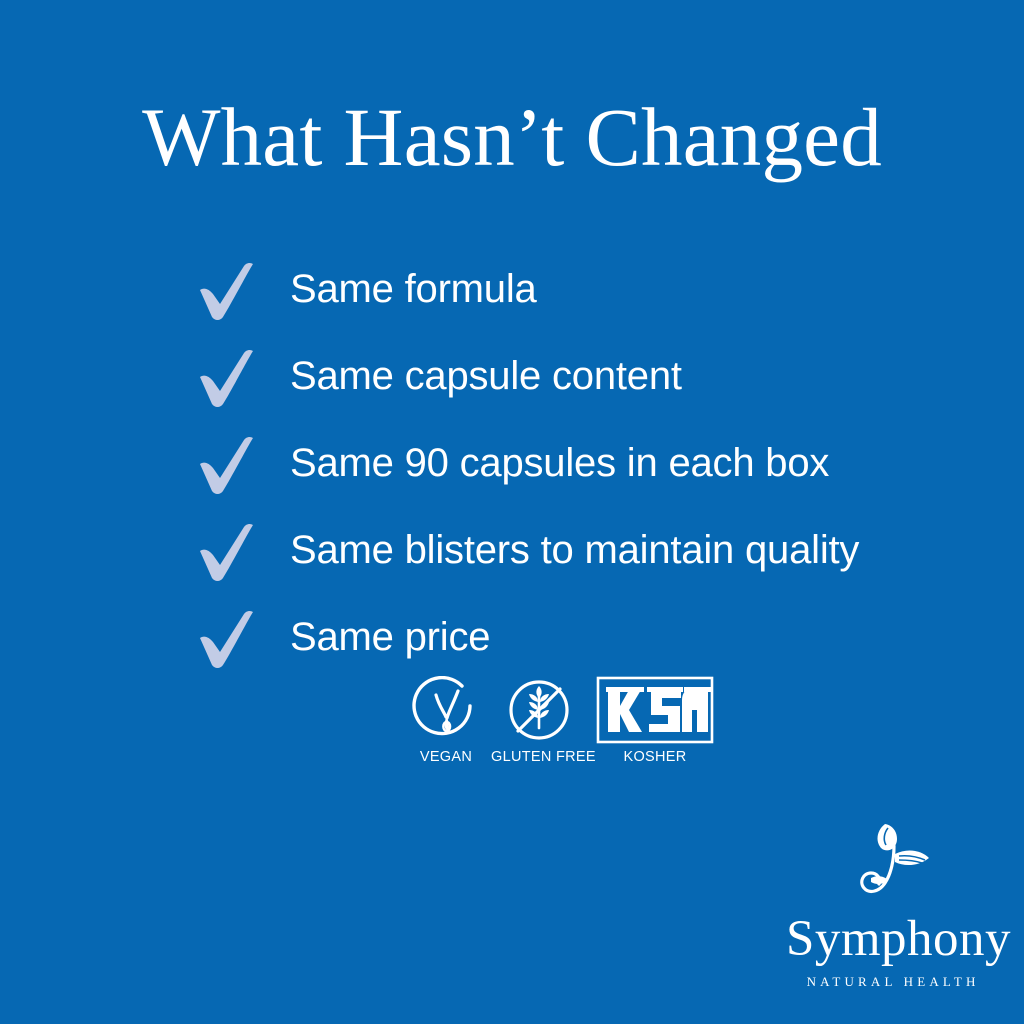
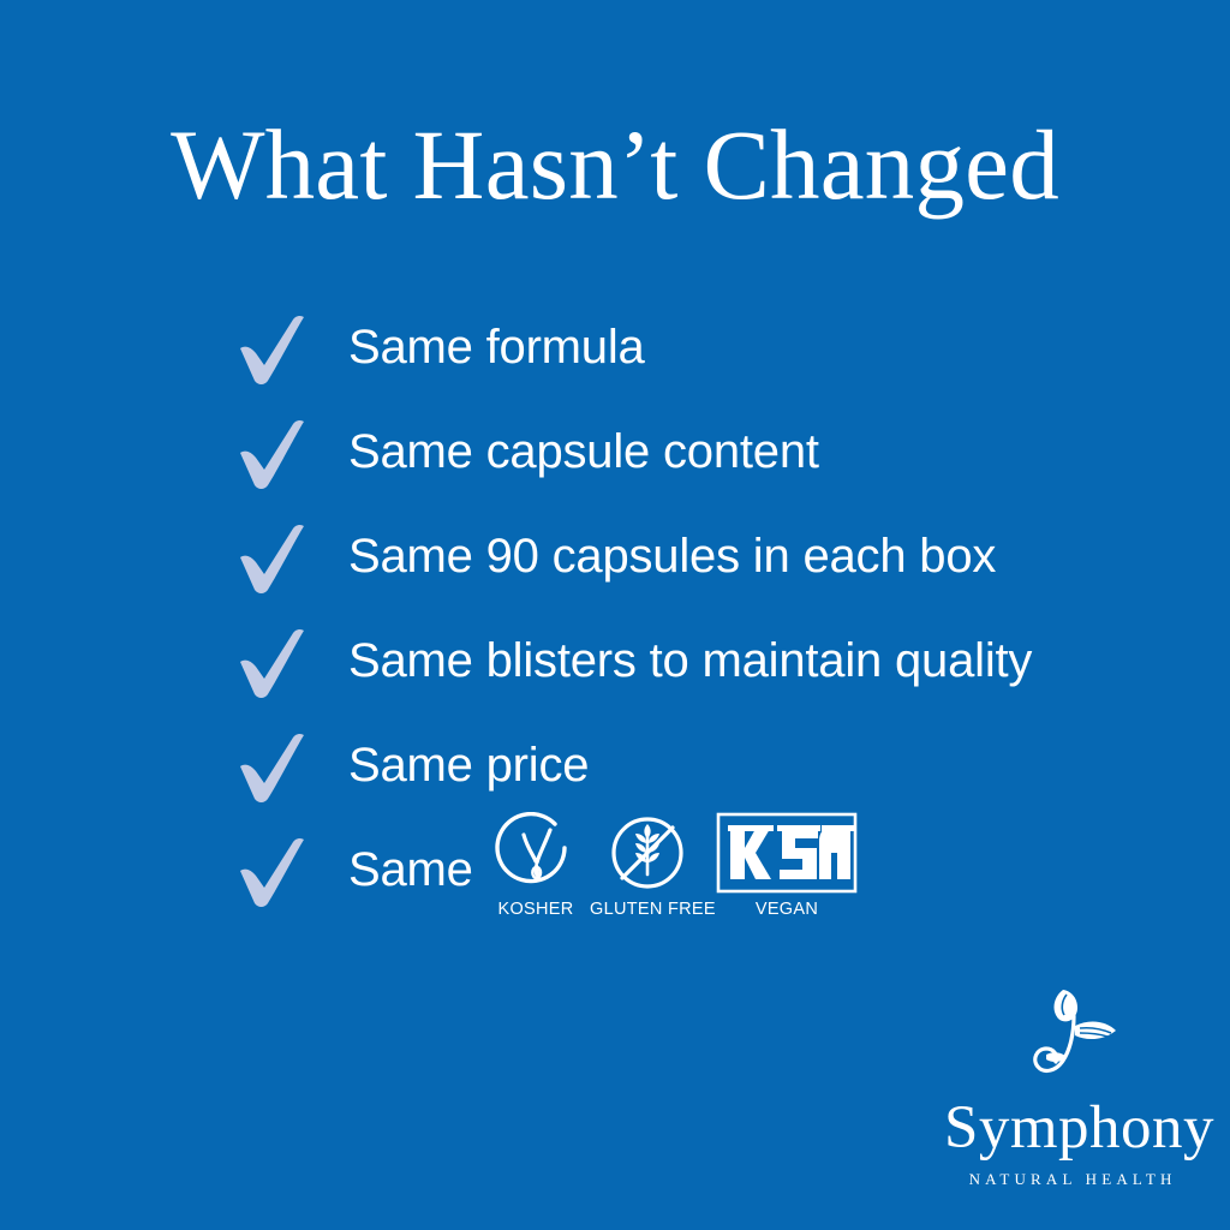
  What Hasn’t Changed
  Same formula
  Same capsule content
  Same 90 capsules in each box
  Same blisters to maintain quality
  Same price
+ Same
- VEGAN
+ KOSHER
  GLUTEN FREE
- KOSHER
+ VEGAN
  Symphony
  NATURAL HEALTH
